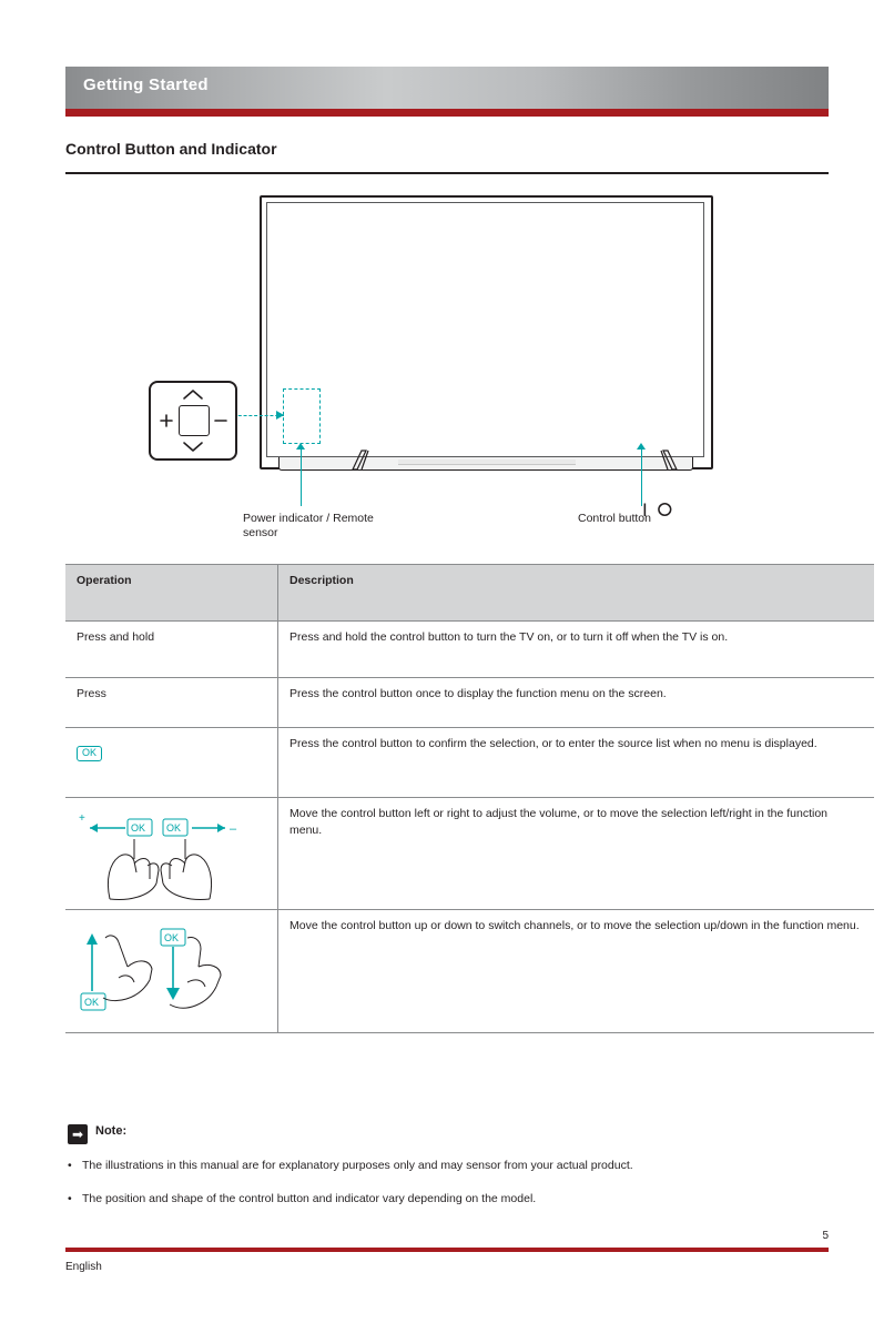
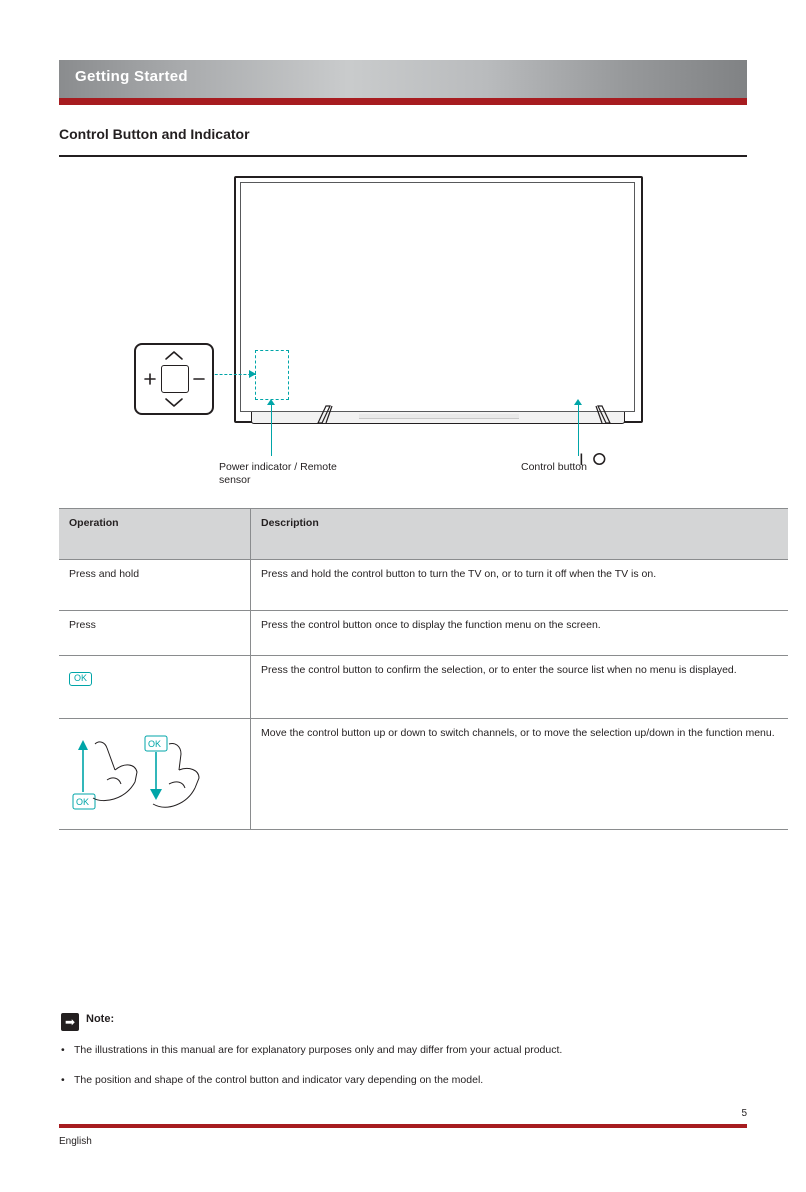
  Getting Started
  Control Button and Indicator
  Power indicator / Remote sensor
  Control button
  I ⭘
  Operation	Description
  Press and hold	Press and hold the control button to turn the TV on, or to turn it off when the TV is on.
  Press	Press the control button once to display the function menu on the screen.
  OK	Press the control button to confirm the selection, or to enter the source list when no menu is displayed.
- + OK OK –	Move the control button left or right to adjust the volume, or to move the selection left/right in the function menu.
  OK OK	Move the control button up or down to switch channels, or to move the selection up/down in the function menu.
  ➡
  Note:
  •
- The illustrations in this manual are for explanatory purposes only and may sensor from your actual product.
+ The illustrations in this manual are for explanatory purposes only and may differ from your actual product.
  •
  The position and shape of the control button and indicator vary depending on the model.
  5
  English
